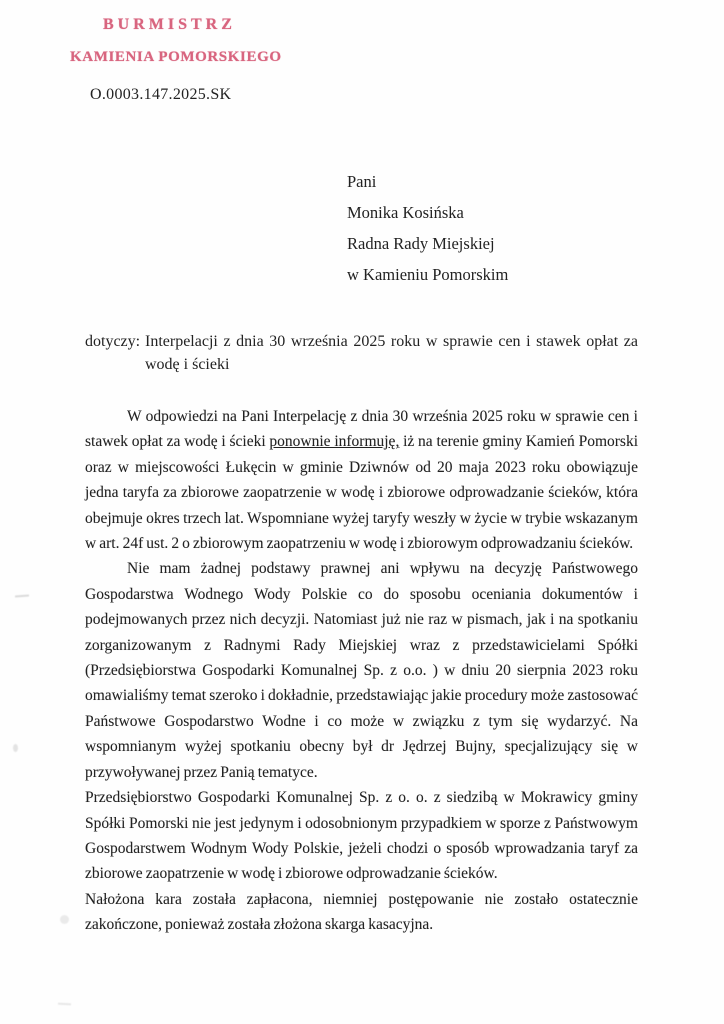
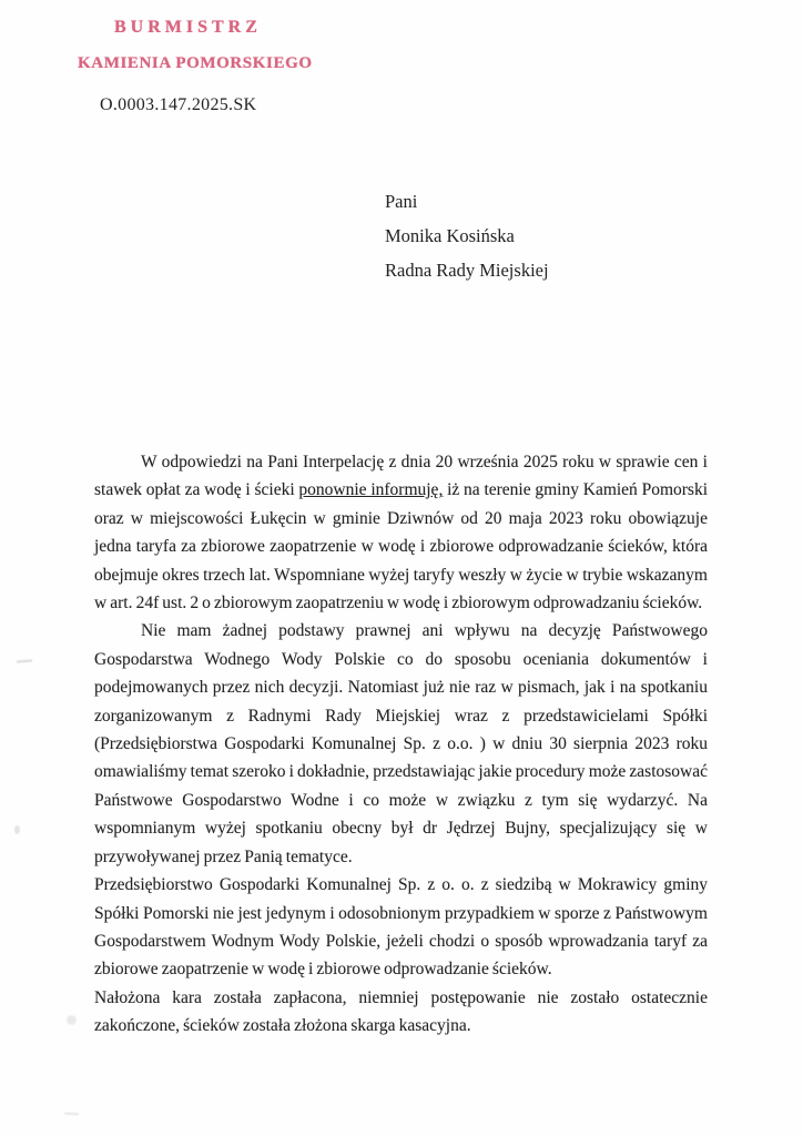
  BURMISTRZ
  KAMIENIA POMORSKIEGO
  O.0003.147.2025.SK
  Pani
  Monika Kosińska
  Radna Rady Miejskiej
- w Kamieniu Pomorskim
- dotyczy:
- Interpelacji z dnia 30 września 2025 roku w sprawie cen i stawek opłat za wodę i ścieki
- W odpowiedzi na Pani Interpelację z dnia 30 września 2025 roku w sprawie cen i stawek opłat za wodę i ścieki ponownie informuję, iż na terenie gminy Kamień Pomorski oraz w miejscowości Łukęcin w gminie Dziwnów od 20 maja 2023 roku obowiązuje jedna taryfa za zbiorowe zaopatrzenie w wodę i zbiorowe odprowadzanie ścieków, która obejmuje okres trzech lat. Wspomniane wyżej taryfy weszły w życie w trybie wskazanym w art. 24f ust. 2 o zbiorowym zaopatrzeniu w wodę i zbiorowym odprowadzaniu ścieków.
+ W odpowiedzi na Pani Interpelację z dnia 20 września 2025 roku w sprawie cen i stawek opłat za wodę i ścieki ponownie informuję, iż na terenie gminy Kamień Pomorski oraz w miejscowości Łukęcin w gminie Dziwnów od 20 maja 2023 roku obowiązuje jedna taryfa za zbiorowe zaopatrzenie w wodę i zbiorowe odprowadzanie ścieków, która obejmuje okres trzech lat. Wspomniane wyżej taryfy weszły w życie w trybie wskazanym w art. 24f ust. 2 o zbiorowym zaopatrzeniu w wodę i zbiorowym odprowadzaniu ścieków.
- Nie mam żadnej podstawy prawnej ani wpływu na decyzję Państwowego Gospodarstwa Wodnego Wody Polskie co do sposobu oceniania dokumentów i podejmowanych przez nich decyzji. Natomiast już nie raz w pismach, jak i na spotkaniu zorganizowanym z Radnymi Rady Miejskiej wraz z przedstawicielami Spółki (Przedsiębiorstwa Gospodarki Komunalnej Sp. z o.o. ) w dniu 20 sierpnia 2023 roku omawialiśmy temat szeroko i dokładnie, przedstawiając jakie procedury może zastosować Państwowe Gospodarstwo Wodne i co może w związku z tym się wydarzyć. Na wspomnianym wyżej spotkaniu obecny był dr Jędrzej Bujny, specjalizujący się w przywoływanej przez Panią tematyce.
+ Nie mam żadnej podstawy prawnej ani wpływu na decyzję Państwowego Gospodarstwa Wodnego Wody Polskie co do sposobu oceniania dokumentów i podejmowanych przez nich decyzji. Natomiast już nie raz w pismach, jak i na spotkaniu zorganizowanym z Radnymi Rady Miejskiej wraz z przedstawicielami Spółki (Przedsiębiorstwa Gospodarki Komunalnej Sp. z o.o. ) w dniu 30 sierpnia 2023 roku omawialiśmy temat szeroko i dokładnie, przedstawiając jakie procedury może zastosować Państwowe Gospodarstwo Wodne i co może w związku z tym się wydarzyć. Na wspomnianym wyżej spotkaniu obecny był dr Jędrzej Bujny, specjalizujący się w przywoływanej przez Panią tematyce.
  Przedsiębiorstwo Gospodarki Komunalnej Sp. z o. o. z siedzibą w Mokrawicy gminy Spółki Pomorski nie jest jedynym i odosobnionym przypadkiem w sporze z Państwowym Gospodarstwem Wodnym Wody Polskie, jeżeli chodzi o sposób wprowadzania taryf za zbiorowe zaopatrzenie w wodę i zbiorowe odprowadzanie ścieków.
- Nałożona kara została zapłacona, niemniej postępowanie nie zostało ostatecznie zakończone, ponieważ została złożona skarga kasacyjna.
+ Nałożona kara została zapłacona, niemniej postępowanie nie zostało ostatecznie zakończone, ścieków została złożona skarga kasacyjna.
